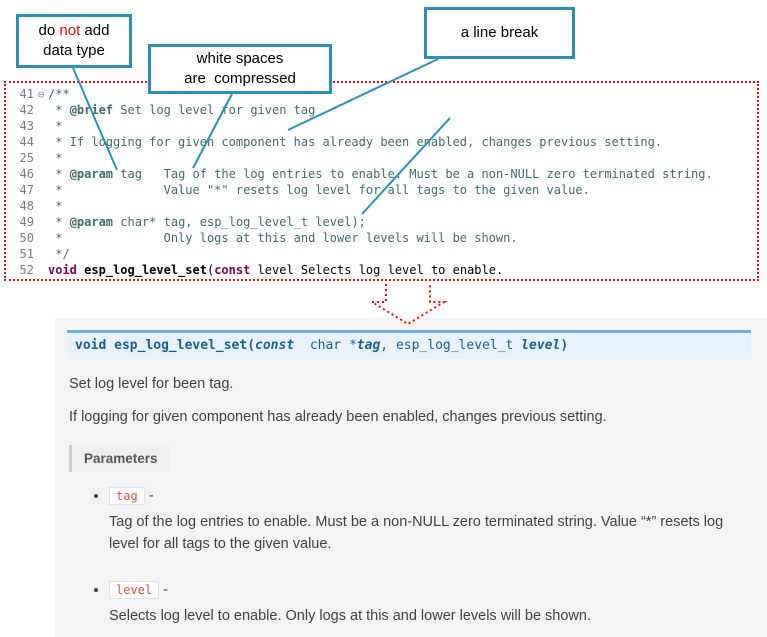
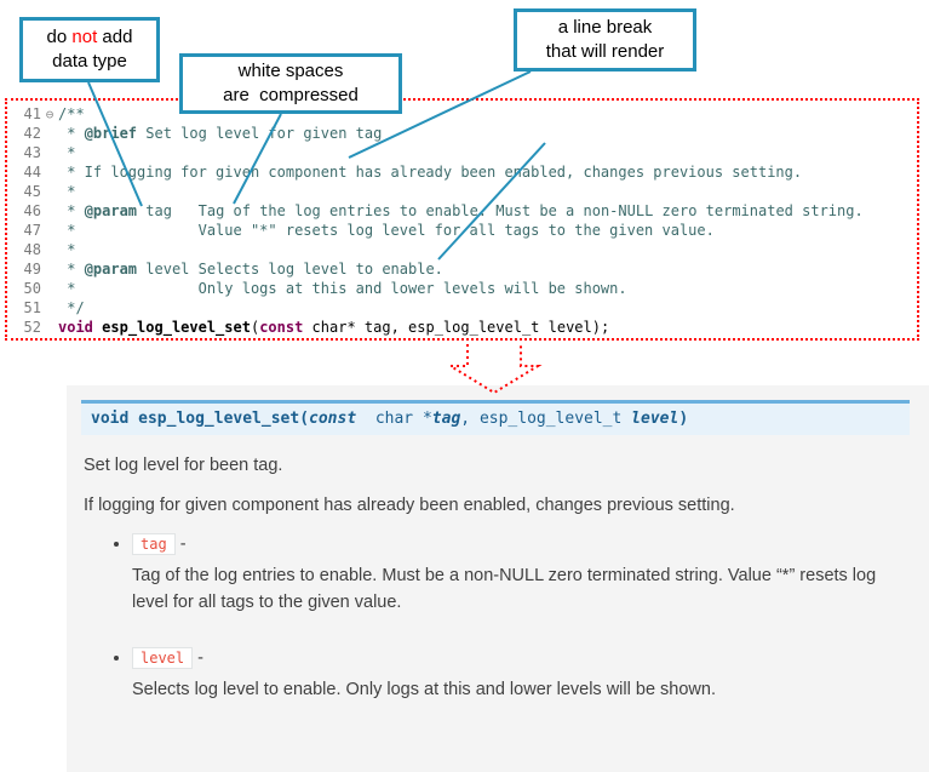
  do not add
  data type
  white spaces
  are compressed
  a line break
+ that will render
  41
  ⊖
  /**
  42
  * @brief Set log level for given tag
  43
  *
  44
  * If logging for given component has already been eabled, changes previous setting.
- 25
+ 45
  *
  46
  * @param tag Tag of the log entries to enable Must be a non-NULL zero terminated string.
  47
  * Value "*" resets log level for all tags to the given value.
  48
  *
  49
- * @param char* tag, esp_log_level_t level);
+ * @param level Selects log level to enable.
  50
  * Only logs at this and lower levels will be shown.
  51
  */
  52
- void esp_log_level_set(const level Selects log level to enable.
+ void esp_log_level_set(const char* tag, esp_log_level_t level);
  void esp_log_level_set(const char *tag, esp_log_level_t level)
  Set log level for been tag.
  If logging for given component has already been enabled, changes previous setting.
- Parameters
  tag -
  Tag of the log entries to enable. Must be a non-NULL zero terminated string. Value “*” resets log level for all tags to the given value.
  level -
  Selects log level to enable. Only logs at this and lower levels will be shown.
